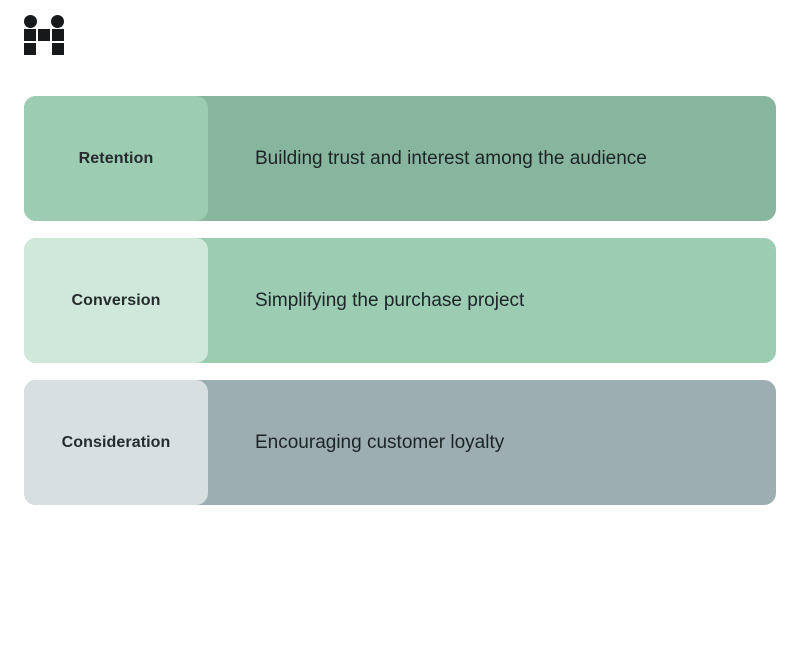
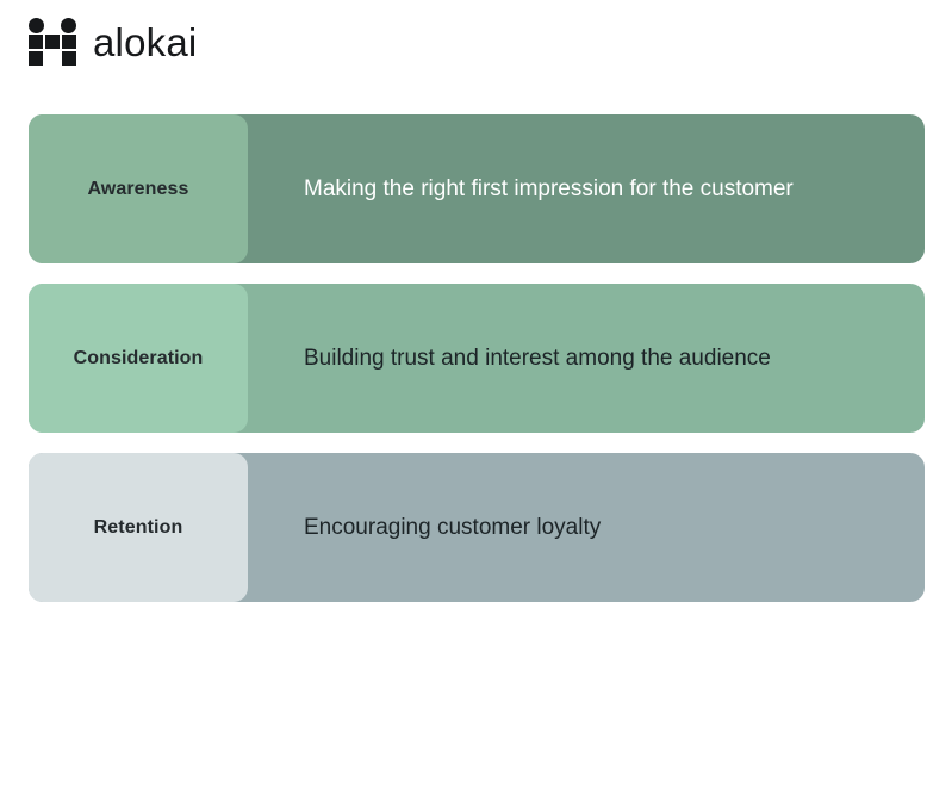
+ alokai
+ Making the right first impression for the customer
+ Awareness
  Building trust and interest among the audience
- Retention
+ Consideration
- Simplifying the purchase project
- Conversion
  Encouraging customer loyalty
- Consideration
+ Retention
